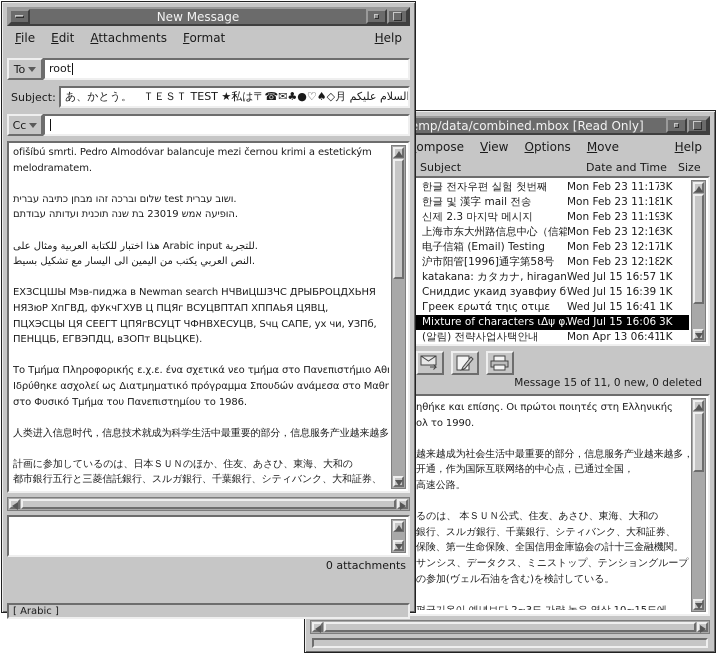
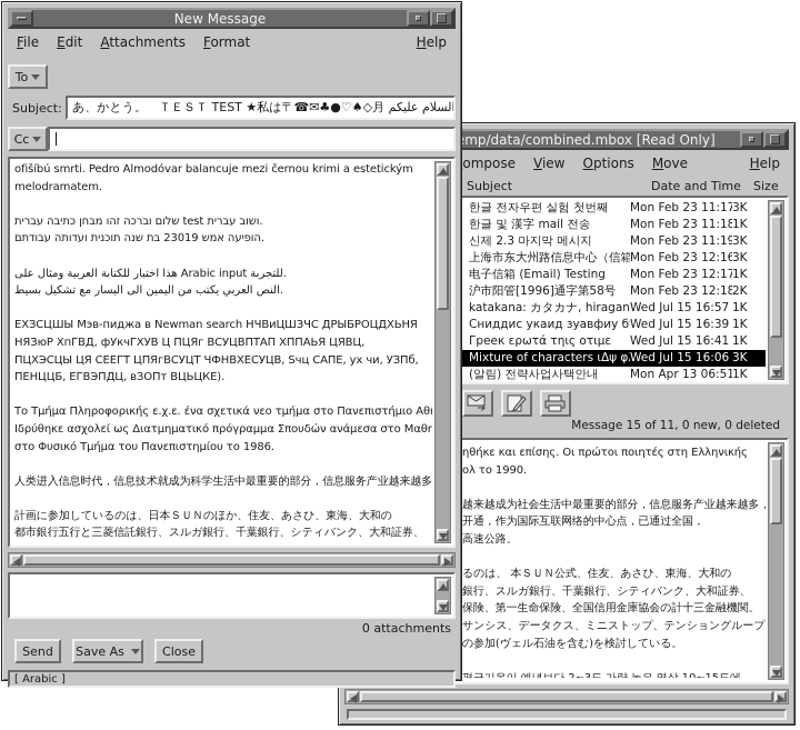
  mp/data/combined.mbox [Read Only]
  ompose
  View
  Options
  Move
  Help
  Subject
  Date and Time
  Size
  한글 전자우편 실험 첫번째
  Mon Feb 23 11:17
  3K
  한글 및 漢字 mail 전송
  Mon Feb 23 11:18
  1K
  신제 2.3 마지막 메시지
  Mon Feb 23 11:19
  3K
  上海市东大州路信息中心（信箱
  Mon Feb 23 12:16
  3K
  电子信箱 (Email) Testing
  Mon Feb 23 12:17
  1K
  沪市阳管[1996]通字第58号
  Mon Feb 23 12:18
  2K
  katakana: カタカナ, hiragan
  Wed Jul 15 16:57
  1K
  Сниддис укаид зуавфиу б
  Wed Jul 15 16:39
  1K
  Греек ερωτά τηις οτιμε
  Wed Jul 15 16:41
  1K
  Mixture of characters ιΔψ φ
  Wed Jul 15 16:06
  3K
  (알림) 전략사업사택안내
- Mon Apr 13 06:41
+ Mon Apr 13 06:51
  1K
  Message 15 of 11, 0 new, 0 deleted
  ηθήκε και επίσης. Οι πρώτοι ποιητές στη Ελληνικής
  ολ το 1990.
  越来越成为社会生活中最重要的部分，信息服务产业越来越多，
  开通，作为国际互联网络的中心点，已通过全国，
  高速公路。
  るのは、 本ＳＵＮ公式、住友、あさひ、東海、大和の
  銀行、スルガ銀行、千葉銀行、シティバンク、大和証券、
  保険、第一生命保険、全国信用金庫協会の計十三金融機関。
  サンシス、データクス、ミニストップ、テンショングループ
  の参加(ヴェル石油を含む)を検討している。
  New Message
  File
  Edit
  Attachments
  Format
  Help
  To
- root
  Subject:
  あ、かとう。 ＴＥＳＴ TEST ★私は〒☎✉♣●♡♠◇月 لسلام عليكم
  Cc
  ofišíbú smrti. Pedro Almodóvar balancuje mezi černou krimi a estetickým
  melodramatem.
  שלום וברכה זהו מבחן כתיבה עברית test ושוב עברית.
  הופיעה אמש 23019 בת שנה תוכנית ועדותה עבודתם.
  هذا اختبار للكتابة العربية ومثال على Arabic input للتجربة.
  النص العربي يكتب من اليمين الى اليسار مع تشكيل بسيط.
  ЕХЗСЦШЫ Мэв-пиджа в Newman search НЧВиЦШЗЧС ДРЫБРОЦДХЬНЯ
  НЯЗюР ХпГВД, фУкчГХУВ Ц ПЦЯг ВСУЦВПТАП ХППАЬЯ ЦЯВЦ,
  ПЦХЭСЦЫ ЦЯ СЕЕГТ ЦПЯгВСУЦТ ЧФНВХЕСУЦВ, Ѕчц САПЕ, ух чи, УЗПб,
  ПЕНЦЦБ, ЕГВЭПДЦ, вЗОПт ВЦЬЦКЕ).
  Το Τμήμα Πληροφορικής ε.χ.ε. ένα σχετικά νεο τμήμα στο Πανεπιστήμιο Αθ
  Ιδρύθηκε ασχολεί ως Διατμηματικό πρόγραμμα Σπουδών ανάμεσα στο Μαθη
  στο Φυσικό Τμήμα του Πανεπιστημίου το 1986.
  人类进入信息时代，信息技术就成为科学生活中最重要的部分，信息服务产业越来越多
  計画に参加しているのは、日本ＳＵＮのほか、住友、あさひ、東海、大和の
  都市銀行五行と三菱信託銀行、スルガ銀行、千葉銀行、シティバンク、大和証券、
  0 attachments
+ Send
+ Save As
+ Close
  [ Arabic ]
